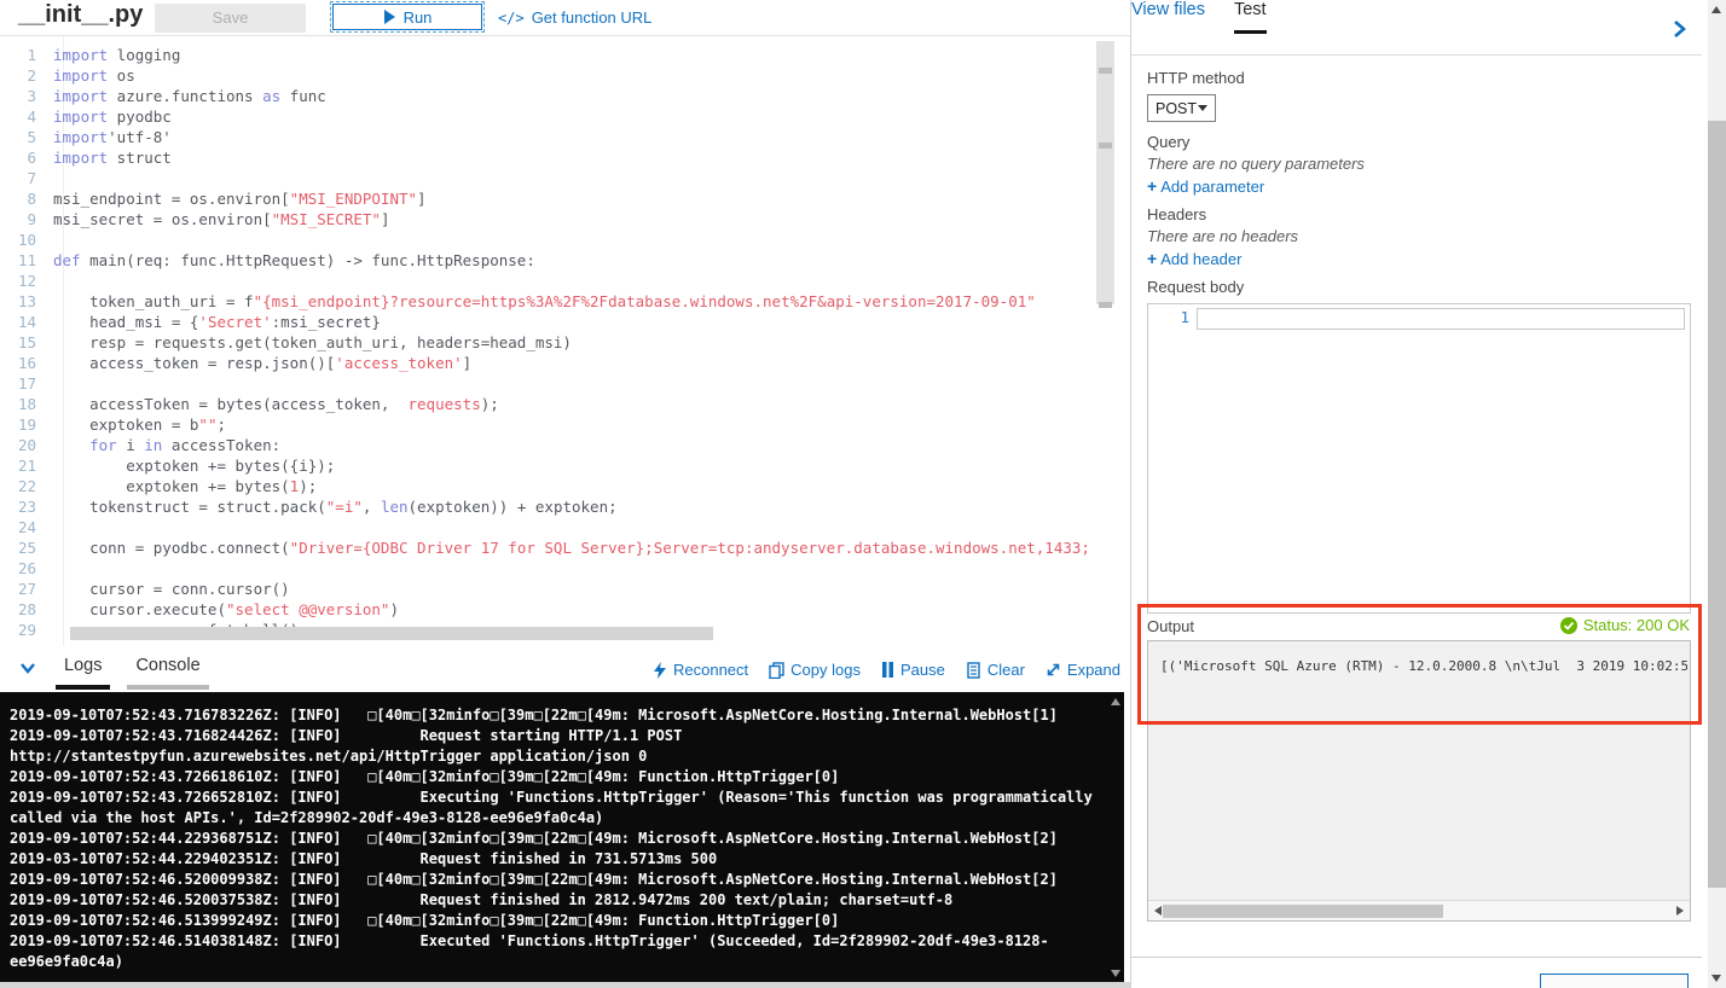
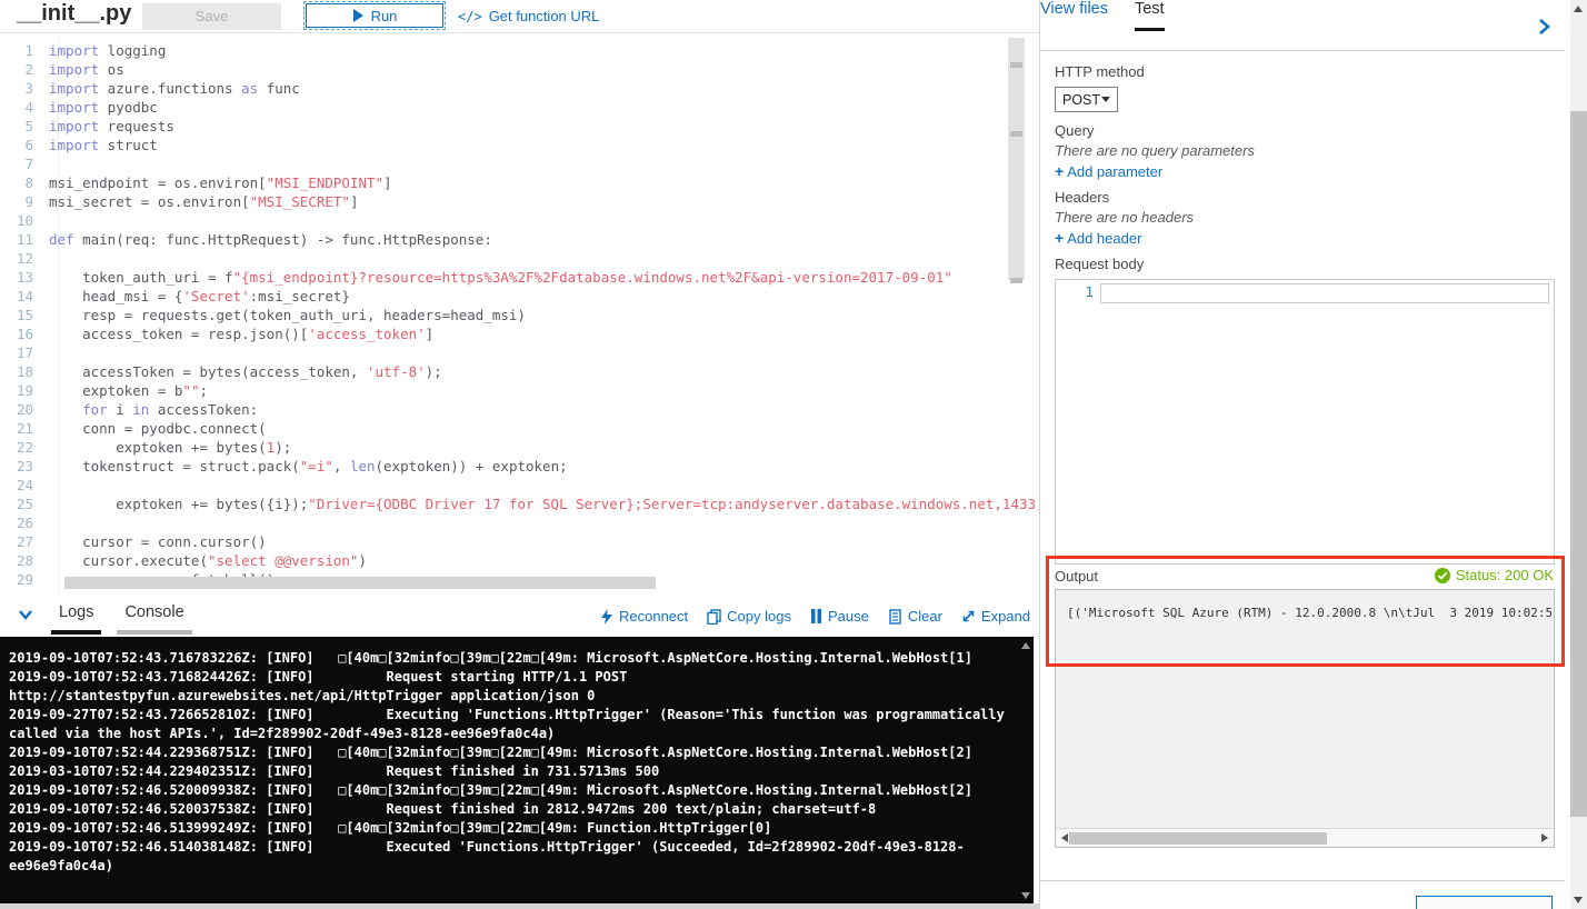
  __init__.py
  Save
  Run
  </>
  Get function URL
  1 import logging
  2 import os
  3 import azure.functions as func
  4 import pyodbc
- 5 import'utf-8'
+ 5 import requests
  6 import struct
  7
  8 msi_endpoint = os.environ["MSI_ENDPOINT"]
  9 msi_secret = os.environ["MSI_SECRET"]
  10
  11 def main(req: func.HttpRequest) -> func.HttpResponse:
  12
  13 token_auth_uri = f"{msi_endpoint}?resource=https%3A%2F%2Fdatabase.windows.net%2F&api-version=2017-09-01"
  14 head_msi = {'Secret':msi_secret}
  15 resp = requests.get(token_auth_uri, headers=head_msi)
  16 access_token = resp.json()['access_token']
  17
- 18 accessToken = bytes(access_token, requests);
+ 18 accessToken = bytes(access_token, 'utf-8');
  19 exptoken = b"";
  20 for i in accessToken:
- 21 exptoken += bytes({i});
+ 21 conn = pyodbc.connect(
  22 exptoken += bytes(1);
  23 tokenstruct = struct.pack("=i", len(exptoken)) + exptoken;
  24
- 25 conn = pyodbc.connect("Driver={ODBC Driver 17 for SQL Server};Server=tcp:andyserver.database.windows.net,1433;
+ 25 exptoken += bytes({i});"Driver={ODBC Driver 17 for SQL Server};Server=tcp:andyserver.database.windows.net,1433
  26
  27 cursor = conn.cursor()
  28 cursor.execute("select @@version")
  Logs
  Console
  Reconnect
  Copy logs
  Pause
  Clear
  Expand
  2019-09-10T07:52:43.716783226Z: [INFO] □[40m□[32minfo□[39m□[22m□[49m: Microsoft.AspNetCore.Hosting.Internal.WebHost[1]
  2019-09-10T07:52:43.716824426Z: [INFO] Request starting HTTP/1.1 POST
  http://stantestpyfun.azurewebsites.net/api/HttpTrigger application/json 0
- 2019-09-10T07:52:43.726618610Z: [INFO] □[40m□[32minfo□[39m□[22m□[49m: Function.HttpTrigger[0]
- 2019-09-10T07:52:43.726652810Z: [INFO] Executing 'Functions.HttpTrigger' (Reason='This function was programmatically
+ 2019-09-27T07:52:43.726652810Z: [INFO] Executing 'Functions.HttpTrigger' (Reason='This function was programmatically
  called via the host APIs.', Id=2f289902-20df-49e3-8128-ee96e9fa0c4a)
  2019-09-10T07:52:44.229368751Z: [INFO] □[40m□[32minfo□[39m□[22m□[49m: Microsoft.AspNetCore.Hosting.Internal.WebHost[2]
  2019-03-10T07:52:44.229402351Z: [INFO] Request finished in 731.5713ms 500
  2019-09-10T07:52:46.520009938Z: [INFO] □[40m□[32minfo□[39m□[22m□[49m: Microsoft.AspNetCore.Hosting.Internal.WebHost[2]
  2019-09-10T07:52:46.520037538Z: [INFO] Request finished in 2812.9472ms 200 text/plain; charset=utf-8
  2019-09-10T07:52:46.513999249Z: [INFO] □[40m□[32minfo□[39m□[22m□[49m: Function.HttpTrigger[0]
  2019-09-10T07:52:46.514038148Z: [INFO] Executed 'Functions.HttpTrigger' (Succeeded, Id=2f289902-20df-49e3-8128-
  ee96e9fa0c4a)
  View files
  Test
  HTTP method
  POST
  Query
  There are no query parameters
  + Add parameter
  Headers
  There are no headers
  + Add header
  Request body
  1
  Output
  Status: 200 OK
  [('Microsoft SQL Azure (RTM) - 12.0.2000.8 \n\tJul 3 2019 10:02:5
